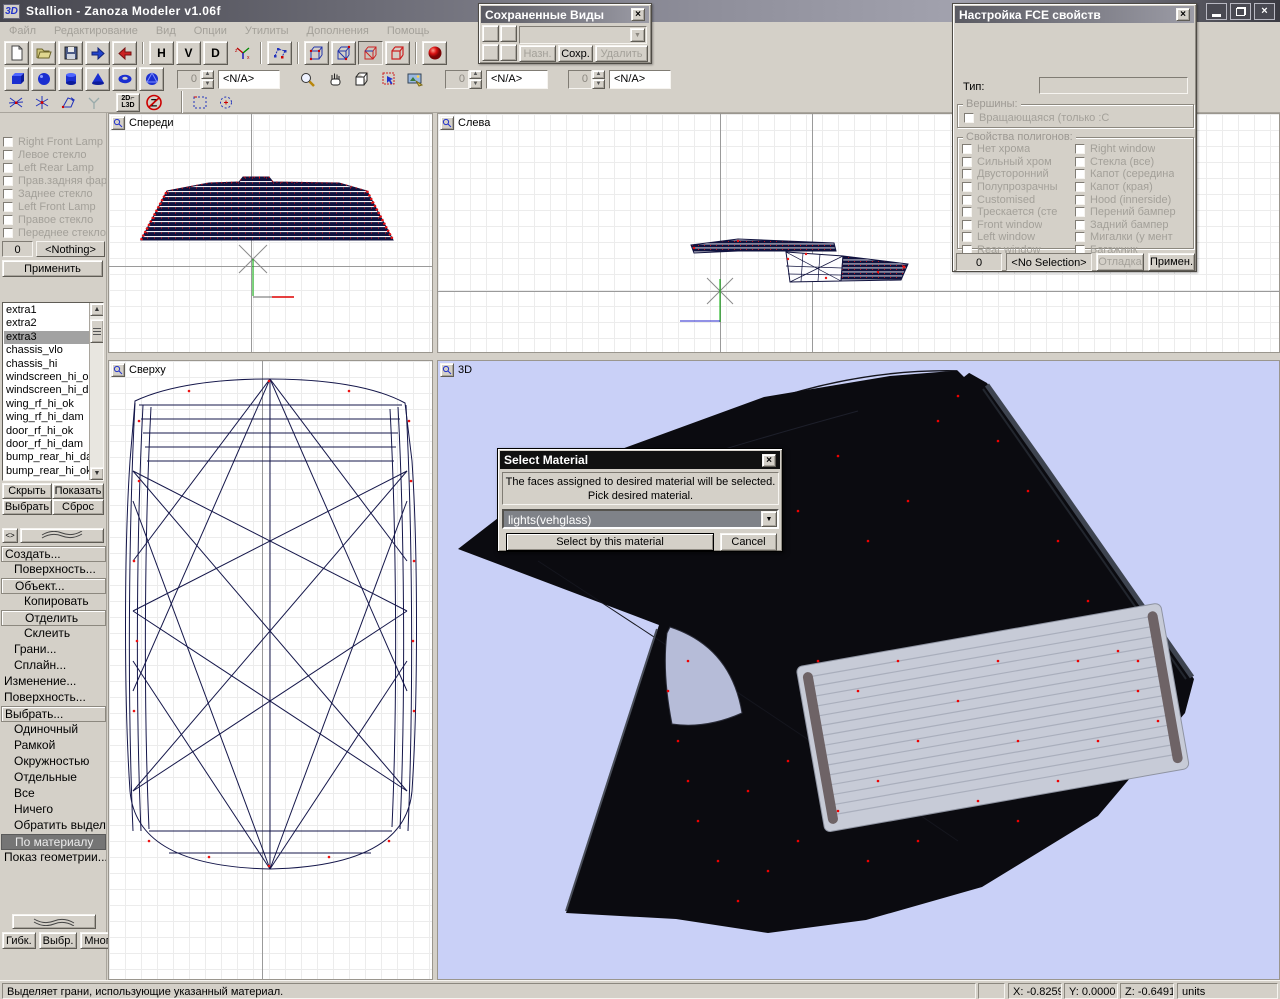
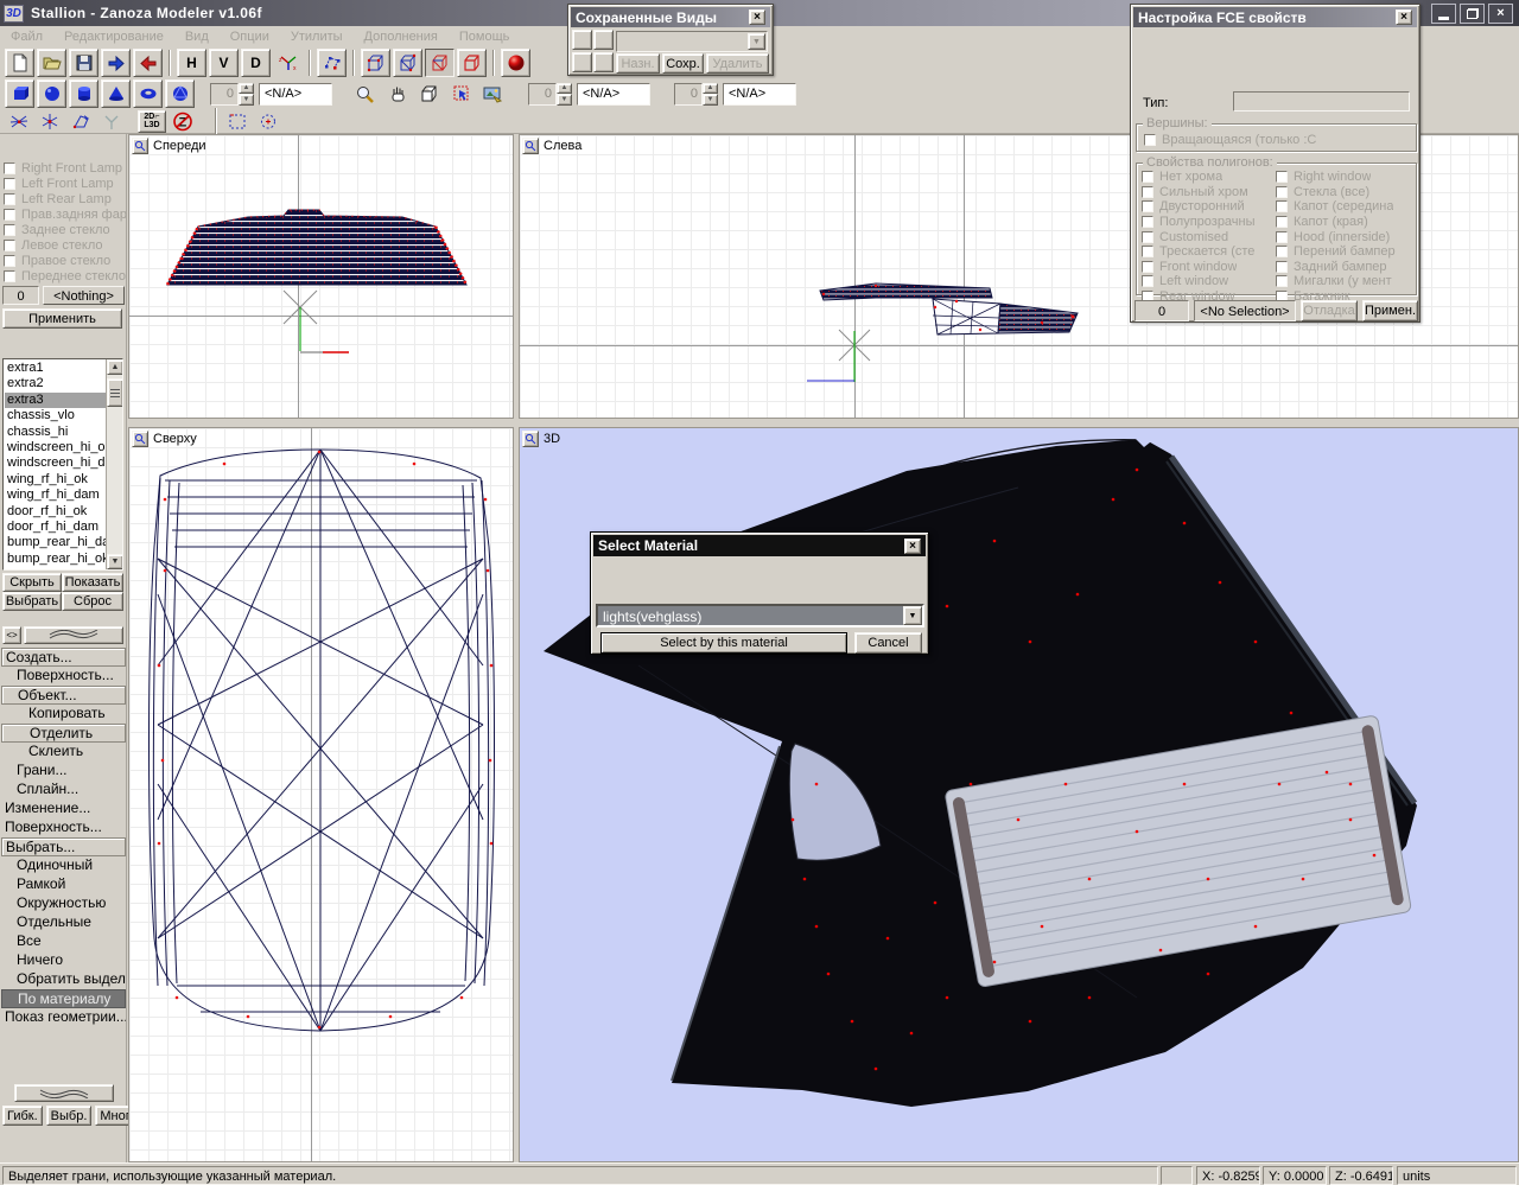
  3D
  Stallion - Zanoza Modeler v1.06f
  ×
  Файл
  Редактирование
  Вид
  Опции
  Утилиты
  Дополнения
  Помощь
  H
  V
  D
  0
  <N/A>
  0
  <N/A>
  0
  <N/A>
  Right Front Lamp
- Левое стекло
+ Left Front Lamp
  Left Rear Lamp
  Прав.задняя фар
  Заднее стекло
- Left Front Lamp
+ Левое стекло
  Правое стекло
  Переднее стекло
  0
  <Nothing>
  Применить
  extra1
  extra2
  extra3
  chassis_vlo
  chassis_hi
  windscreen_hi_o
  windscreen_hi_d
  wing_rf_hi_ok
  wing_rf_hi_dam
  door_rf_hi_ok
  door_rf_hi_dam
  bump_rear_hi_d
  bump_rear_hi_o
  Скрыть
  Показать
  Выбрать
  Сброс
  <>
  Создать...
  Поверхность...
  Объект...
  Копировать
  Отделить
  Склеить
  Грани...
  Сплайн...
  Изменение...
  Поверхность...
  Выбрать...
  Одиночный
  Рамкой
  Окружностью
  Отдельные
  Все
  Ничего
  Обратить выдел
  По материалу
  Показ геометрии..
  Гибк.
  Выбр.
  Спереди
  Слева
  Сверху
  3D
  Сохраненные Виды
  ×
  Назн.
  Сохр.
  Удалить
  Настройка FCE свойств
  ×
  Тип:
  Вершины:
  Вращающаяся (только :C
  Свойства полигонов:
  Нет хрома
  Сильный хром
  Двусторонний
  Полупрозрачны
  Customised
  Трескается (сте
  Front window
  Left window
  Rear window
  Right window
  Стекла (все)
  Капот (середина
  Капот (края)
  Hood (innerside)
  Перений бампер
  Задний бампер
  Мигалки (у мент
  Багажник
  0
  <No Selection>
  Отладка
  Примен.
  Select Material
  ×
- The faces assigned to desired material will be selected.
- Pick desired material.
  lights(vehglass)
  Select by this material
  Cancel
  Выделяет грани, использующие указанный материал.
  X: -0.8259
  Y: 0.0000
  Z: -0.6491
  units
